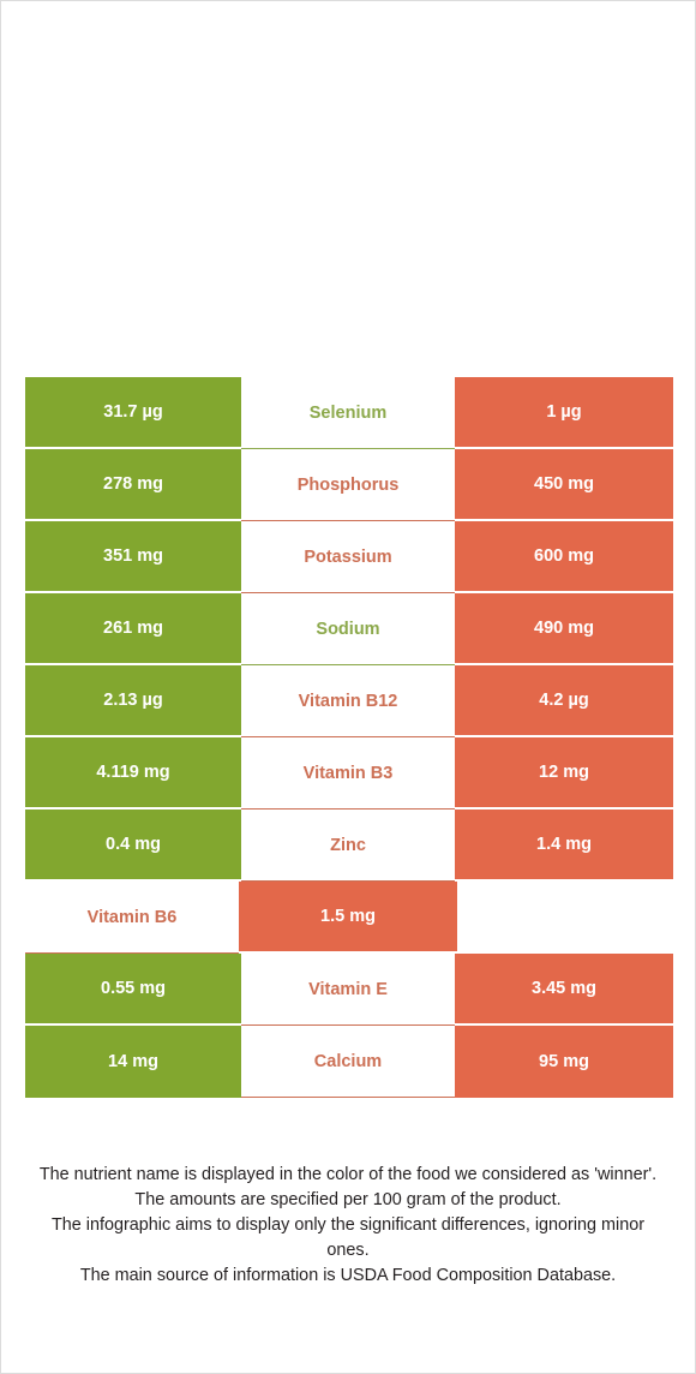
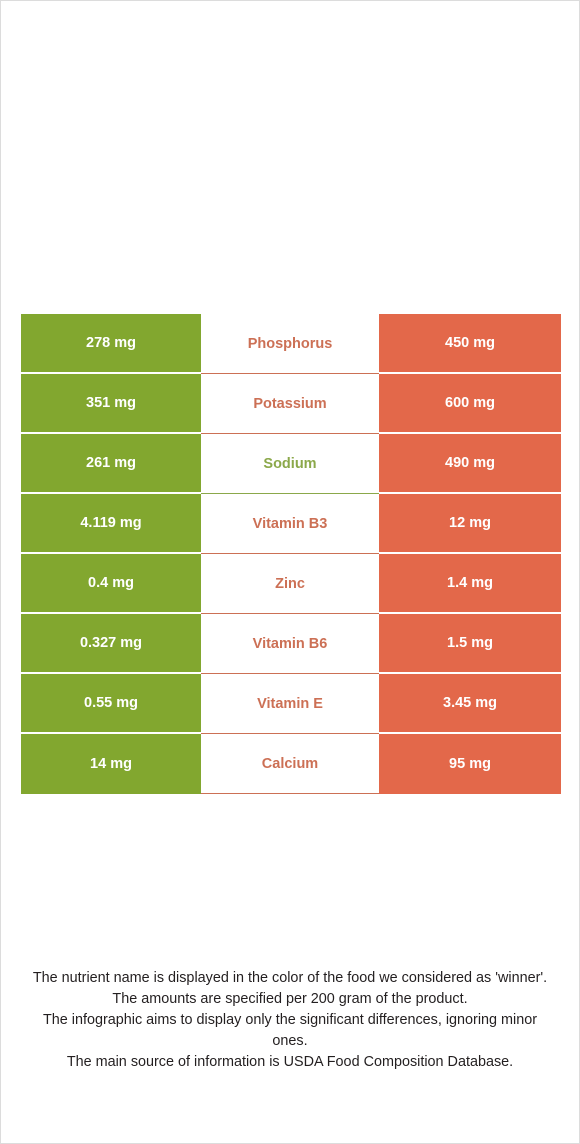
- 31.7 µg
- Selenium
- 1 µg
  278 mg
  Phosphorus
  450 mg
  351 mg
  Potassium
  600 mg
  261 mg
  Sodium
  490 mg
- 2.13 µg
- Vitamin B12
- 4.2 µg
  4.119 mg
  Vitamin B3
  12 mg
  0.4 mg
  Zinc
  1.4 mg
+ 0.327 mg
  Vitamin B6
  1.5 mg
  0.55 mg
  Vitamin E
  3.45 mg
  14 mg
  Calcium
  95 mg
  The nutrient name is displayed in the color of the food we considered as 'winner'.
- The amounts are specified per 100 gram of the product.
+ The amounts are specified per 200 gram of the product.
  The infographic aims to display only the significant differences, ignoring minor ones.
  The main source of information is USDA Food Composition Database.
